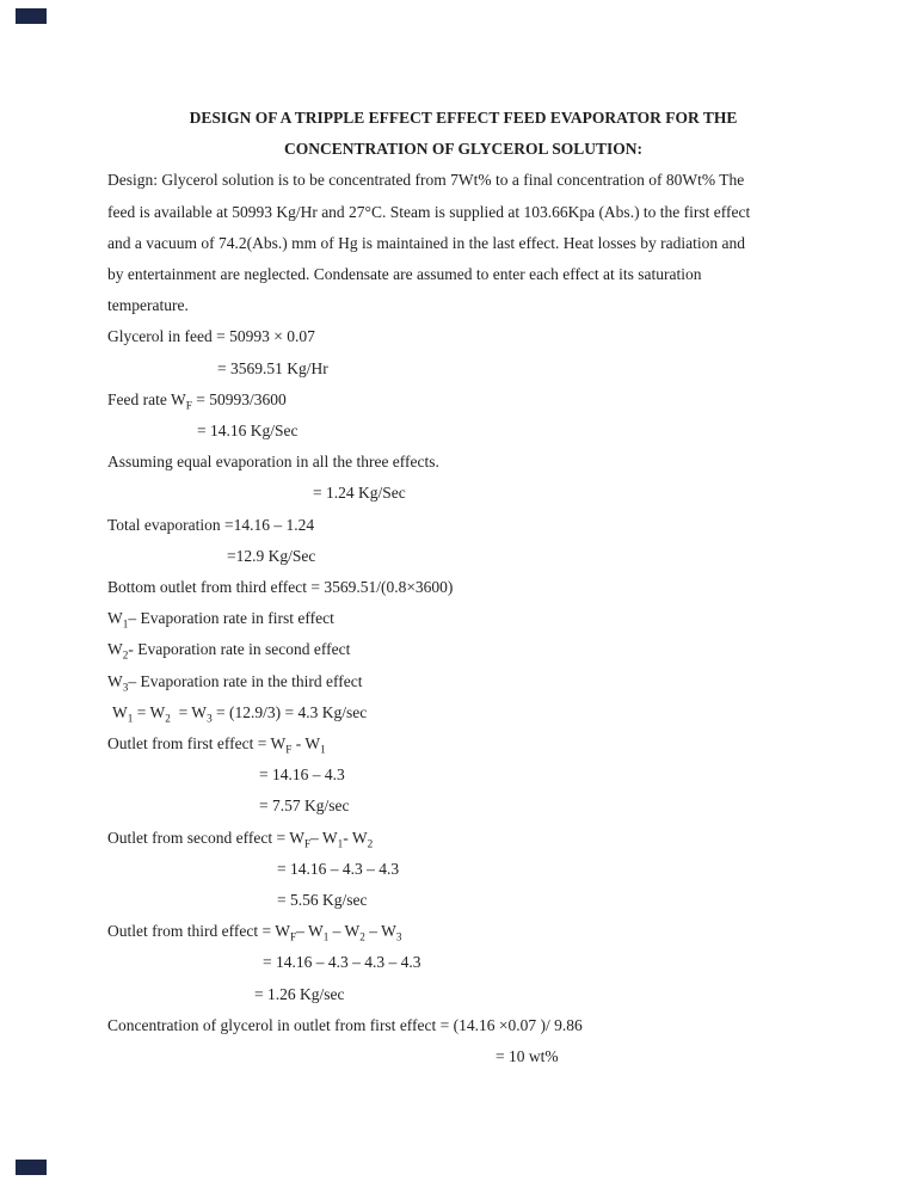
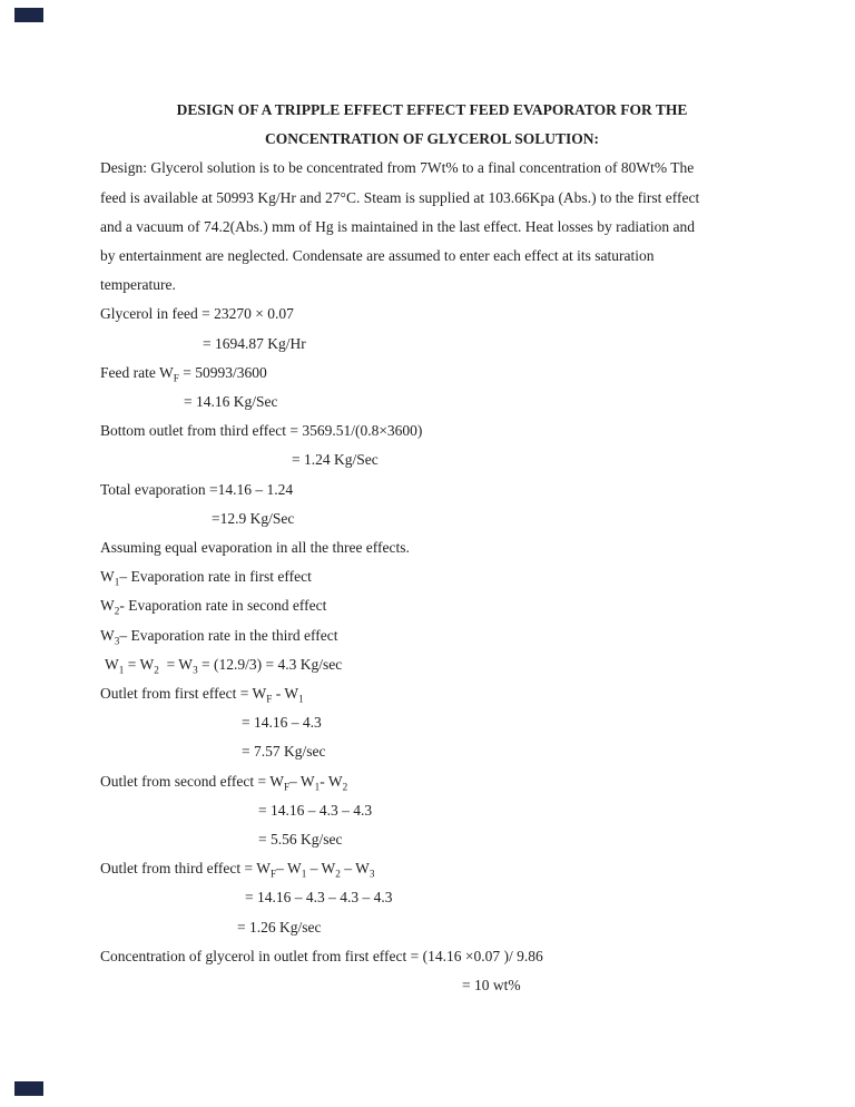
  DESIGN OF A TRIPPLE EFFECT EFFECT FEED EVAPORATOR FOR THE
  CONCENTRATION OF GLYCEROL SOLUTION:
  Design: Glycerol solution is to be concentrated from 7Wt% to a final concentration of 80Wt% The
  feed is available at 50993 Kg/Hr and 27°C. Steam is supplied at 103.66Kpa (Abs.) to the first effect
  and a vacuum of 74.2(Abs.) mm of Hg is maintained in the last effect. Heat losses by radiation and
  by entertainment are neglected. Condensate are assumed to enter each effect at its saturation
  temperature.
- Glycerol in feed = 50993 × 0.07
+ Glycerol in feed = 23270 × 0.07
- = 3569.51 Kg/Hr
+ = 1694.87 Kg/Hr
  Feed rate WF = 50993/3600
  = 14.16 Kg/Sec
- Assuming equal evaporation in all the three effects.
+ Bottom outlet from third effect = 3569.51/(0.8×3600)
  = 1.24 Kg/Sec
  Total evaporation =14.16 – 1.24
  =12.9 Kg/Sec
- Bottom outlet from third effect = 3569.51/(0.8×3600)
+ Assuming equal evaporation in all the three effects.
  W1– Evaporation rate in first effect
  W2- Evaporation rate in second effect
  W3– Evaporation rate in the third effect
  W1 = W2 = W3 = (12.9/3) = 4.3 Kg/sec
  Outlet from first effect = WF - W1
  = 14.16 – 4.3
  = 7.57 Kg/sec
  Outlet from second effect = WF– W1- W2
  = 14.16 – 4.3 – 4.3
  = 5.56 Kg/sec
  Outlet from third effect = WF– W1 – W2 – W3
  = 14.16 – 4.3 – 4.3 – 4.3
  = 1.26 Kg/sec
  Concentration of glycerol in outlet from first effect = (14.16 ×0.07 )/ 9.86
  = 10 wt%
